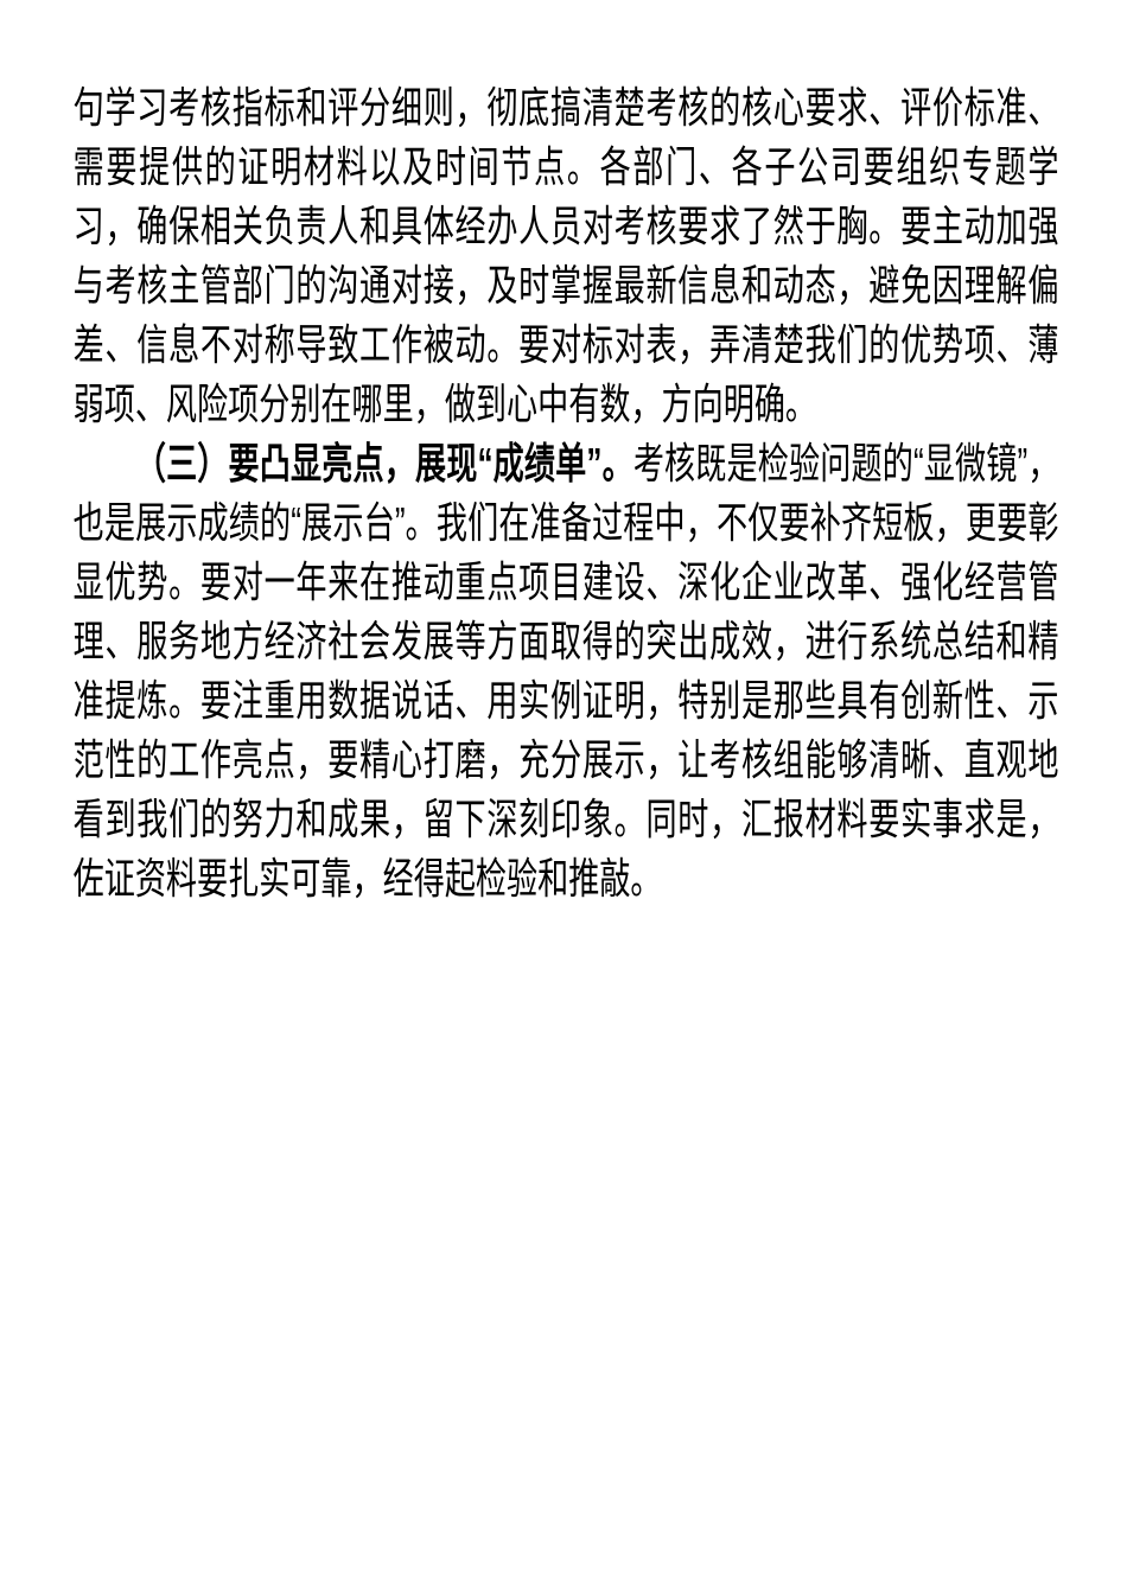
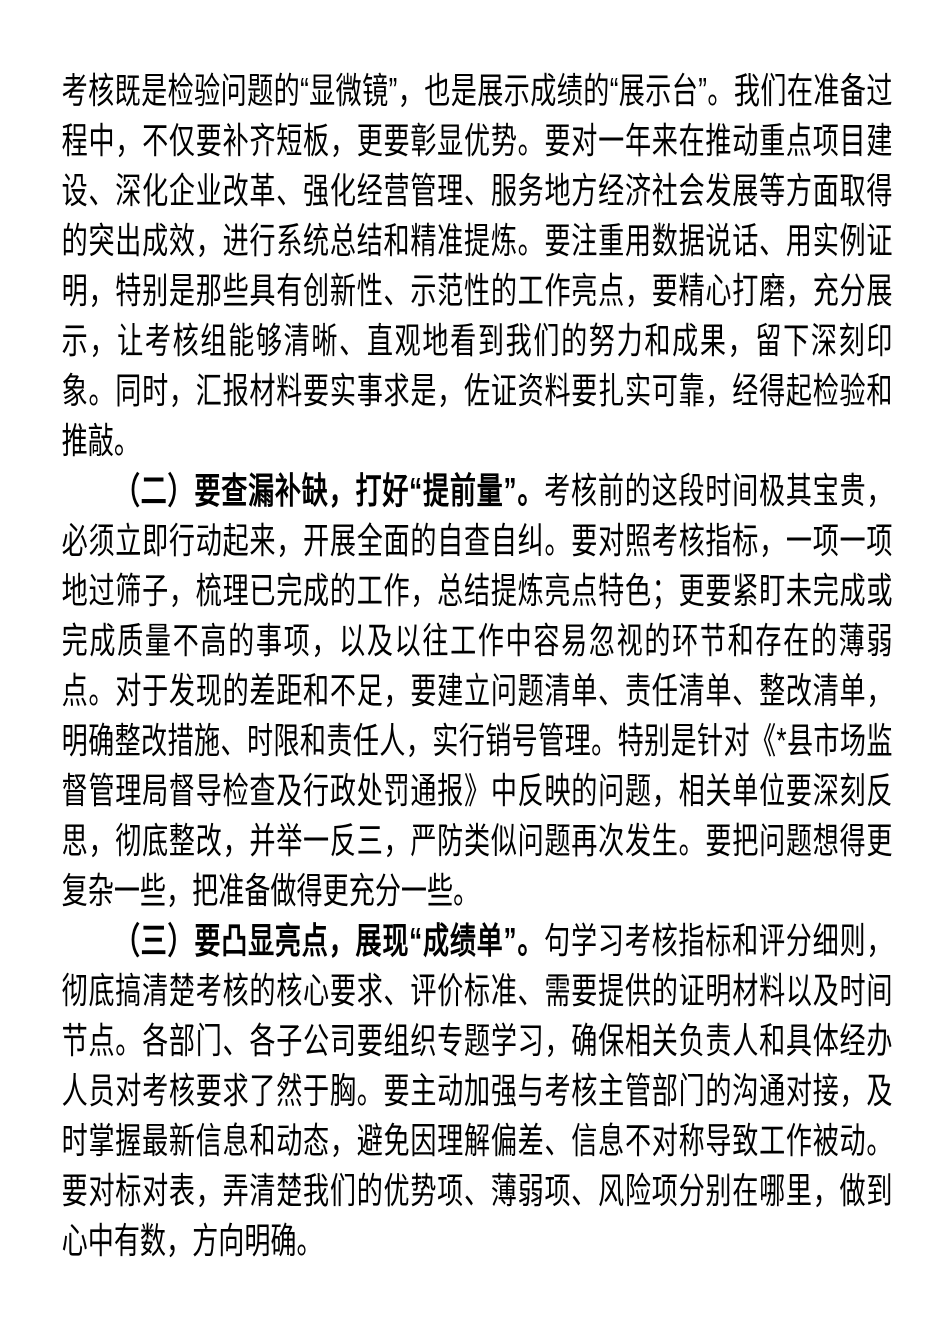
- 句学习考核指标和评分细则，彻底搞清楚考核的核心要求、评价标准、需要提供的证明材料以及时间节点。各部门、各子公司要组织专题学习，确保相关负责人和具体经办人员对考核要求了然于胸。要主动加强与考核主管部门的沟通对接，及时掌握最新信息和动态，避免因理解偏差、信息不对称导致工作被动。要对标对表，弄清楚我们的优势项、薄弱项、风险项分别在哪里，做到心中有数，方向明确。
+ 考核既是检验问题的“显微镜”，也是展示成绩的“展示台”。我们在准备过程中，不仅要补齐短板，更要彰显优势。要对一年来在推动重点项目建设、深化企业改革、强化经营管理、服务地方经济社会发展等方面取得的突出成效，进行系统总结和精准提炼。要注重用数据说话、用实例证明，特别是那些具有创新性、示范性的工作亮点，要精心打磨，充分展示，让考核组能够清晰、直观地看到我们的努力和成果，留下深刻印象。同时，汇报材料要实事求是，佐证资料要扎实可靠，经得起检验和推敲。
+ （二）要查漏补缺，打好“提前量”。考核前的这段时间极其宝贵，必须立即行动起来，开展全面的自查自纠。要对照考核指标，一项一项地过筛子，梳理已完成的工作，总结提炼亮点特色；更要紧盯未完成或完成质量不高的事项，以及以往工作中容易忽视的环节和存在的薄弱点。对于发现的差距和不足，要建立问题清单、责任清单、整改清单，明确整改措施、时限和责任人，实行销号管理。特别是针对《*县市场监督管理局督导检查及行政处罚通报》中反映的问题，相关单位要深刻反思，彻底整改，并举一反三，严防类似问题再次发生。要把问题想得更复杂一些，把准备做得更充分一些。
- （三）要凸显亮点，展现“成绩单”。考核既是检验问题的“显微镜”，也是展示成绩的“展示台”。我们在准备过程中，不仅要补齐短板，更要彰显优势。要对一年来在推动重点项目建设、深化企业改革、强化经营管理、服务地方经济社会发展等方面取得的突出成效，进行系统总结和精准提炼。要注重用数据说话、用实例证明，特别是那些具有创新性、示范性的工作亮点，要精心打磨，充分展示，让考核组能够清晰、直观地看到我们的努力和成果，留下深刻印象。同时，汇报材料要实事求是，佐证资料要扎实可靠，经得起检验和推敲。
+ （三）要凸显亮点，展现“成绩单”。句学习考核指标和评分细则，彻底搞清楚考核的核心要求、评价标准、需要提供的证明材料以及时间节点。各部门、各子公司要组织专题学习，确保相关负责人和具体经办人员对考核要求了然于胸。要主动加强与考核主管部门的沟通对接，及时掌握最新信息和动态，避免因理解偏差、信息不对称导致工作被动。要对标对表，弄清楚我们的优势项、薄弱项、风险项分别在哪里，做到心中有数，方向明确。
